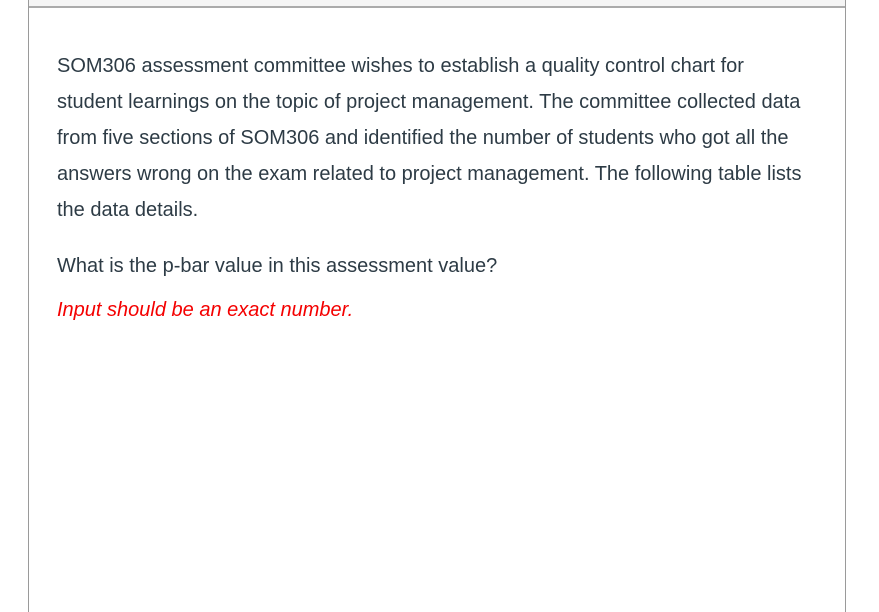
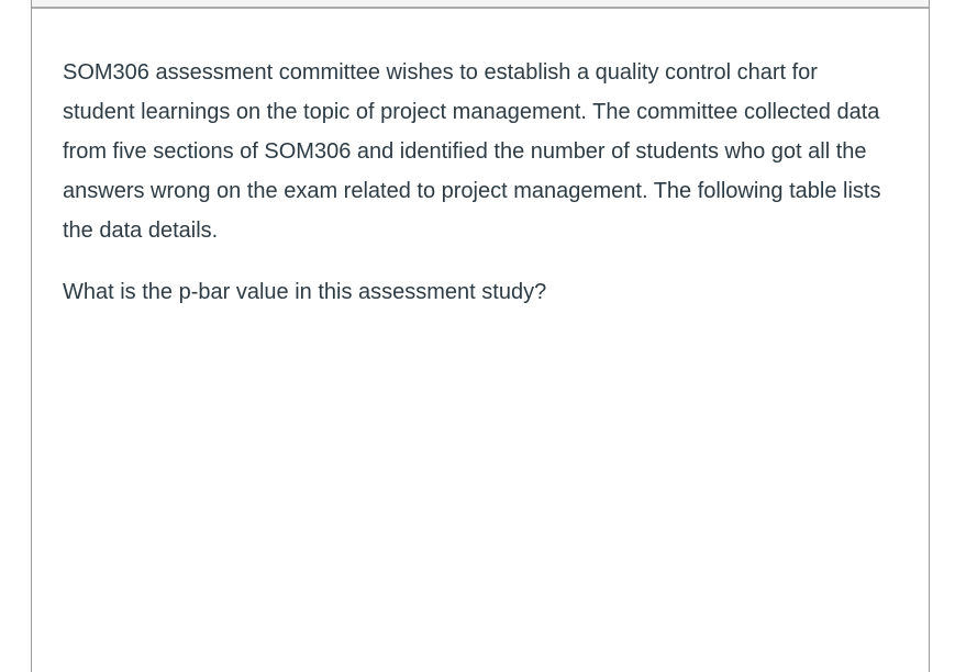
  SOM306 assessment committee wishes to establish a quality control chart for student learnings on the topic of project management. The committee collected data from five sections of SOM306 and identified the number of students who got all the answers wrong on the exam related to project management. The following table lists the data details.
- What is the p-bar value in this assessment value?
+ What is the p-bar value in this assessment study?
- Input should be an exact number.
